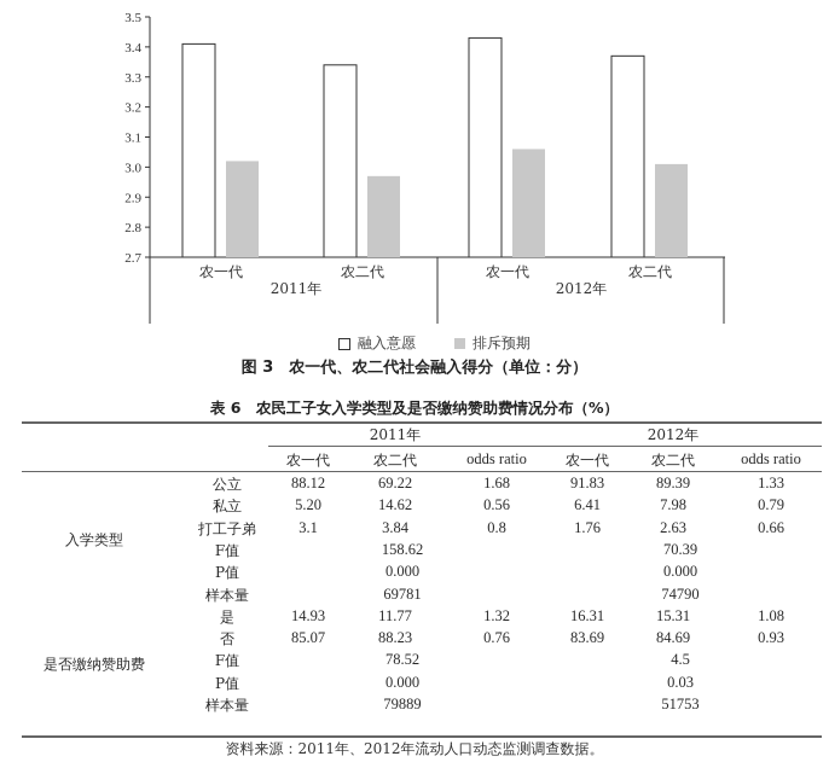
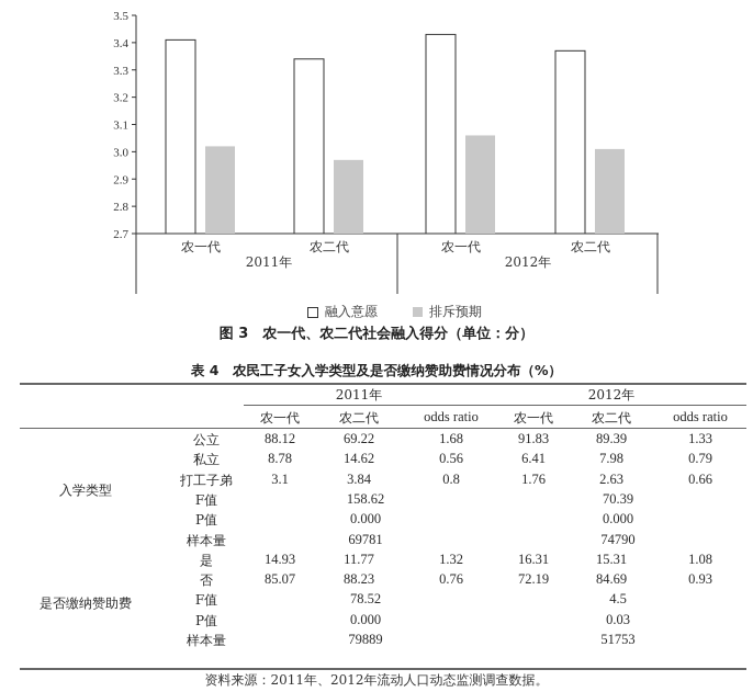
  2.7
  2.8
  2.9
  3.0
  3.1
  3.2
  3.3
  3.4
  3.5
  农一代
  农二代
  农一代
  农二代
  2011年
  2012年
  融入意愿
  排斥预期
  图 3 农一代、农二代社会融入得分（单位：分）
- 表 6 农民工子女入学类型及是否缴纳赞助费情况分布（%）
+ 表 4 农民工子女入学类型及是否缴纳赞助费情况分布（%）
  2011年
  2012年
  农一代
  农二代
  odds ratio
  农一代
  农二代
  odds ratio
  公立
  88.12
  69.22
  1.68
  91.83
  89.39
  1.33
  私立
- 5.20
+ 8.78
  14.62
  0.56
  6.41
  7.98
  0.79
  打工子弟
  3.1
  3.84
  0.8
  1.76
  2.63
  0.66
  F值
  158.62
  70.39
  P值
  0.000
  0.000
  样本量
  69781
  74790
  入学类型
  是
  14.93
  11.77
  1.32
  16.31
  15.31
  1.08
  否
  85.07
  88.23
  0.76
- 83.69
+ 72.19
  84.69
  0.93
  F值
  78.52
  4.5
  P值
  0.000
  0.03
  样本量
  79889
  51753
  是否缴纳赞助费
  资料来源：2011年、2012年流动人口动态监测调查数据。
